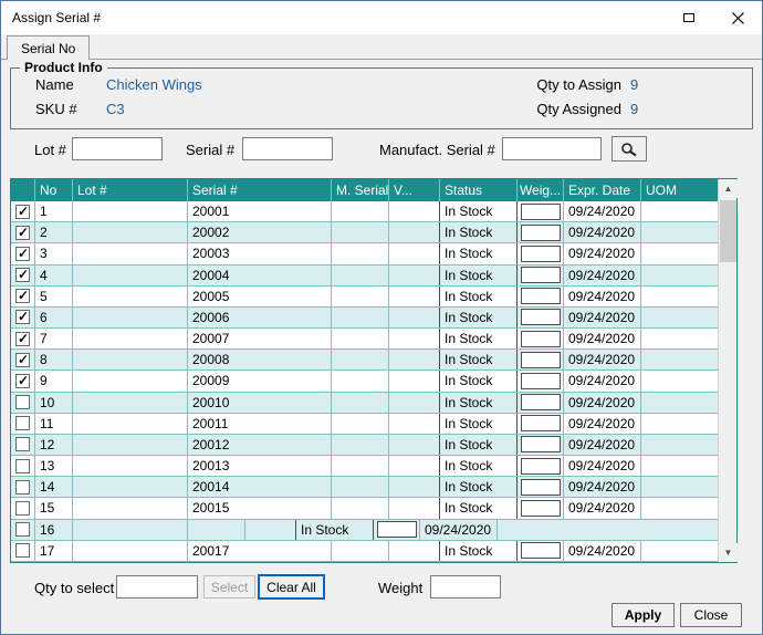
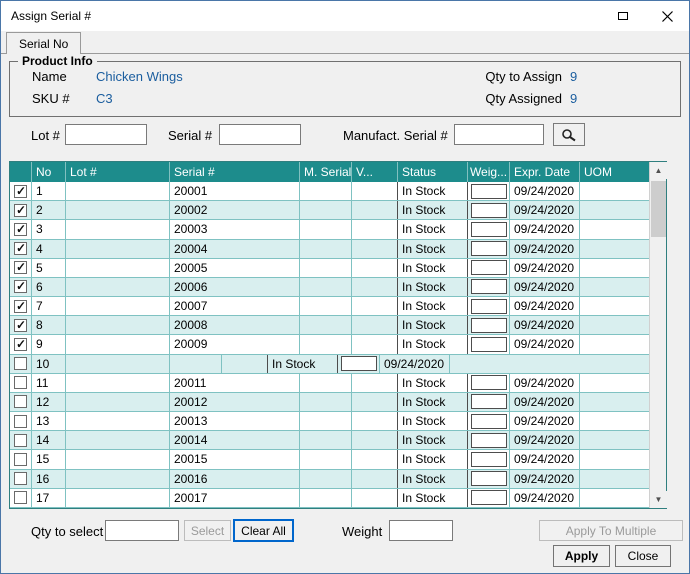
  Assign Serial #
  Serial No
  Product Info
  Name
  Chicken Wings
  SKU #
  C3
  Qty to Assign
  9
  Qty Assigned
  9
  Lot #
  Serial #
  Manufact. Serial #
  No
  Lot #
  Serial #
  M. Serial
  V...
  Status
  Weig...
  Expr. Date
  UOM
  1
  20001
  In Stock
  09/24/2020
  2
  20002
  In Stock
  09/24/2020
  3
  20003
  In Stock
  09/24/2020
  4
  20004
  In Stock
  09/24/2020
  5
  20005
  In Stock
  09/24/2020
  6
  20006
  In Stock
  09/24/2020
  7
  20007
  In Stock
  09/24/2020
  8
  20008
  In Stock
  09/24/2020
  9
  20009
  In Stock
  09/24/2020
  10
- 20010
  In Stock
  09/24/2020
  11
  20011
  In Stock
  09/24/2020
  12
  20012
  In Stock
  09/24/2020
  13
  20013
  In Stock
  09/24/2020
  14
  20014
  In Stock
  09/24/2020
  15
  20015
  In Stock
  09/24/2020
  16
+ 20016
  In Stock
  09/24/2020
  17
  20017
  In Stock
  09/24/2020
  ▲
  ▼
  Qty to select
  Select
  Clear All
  Weight
+ Apply To Multiple
  Apply
  Close
